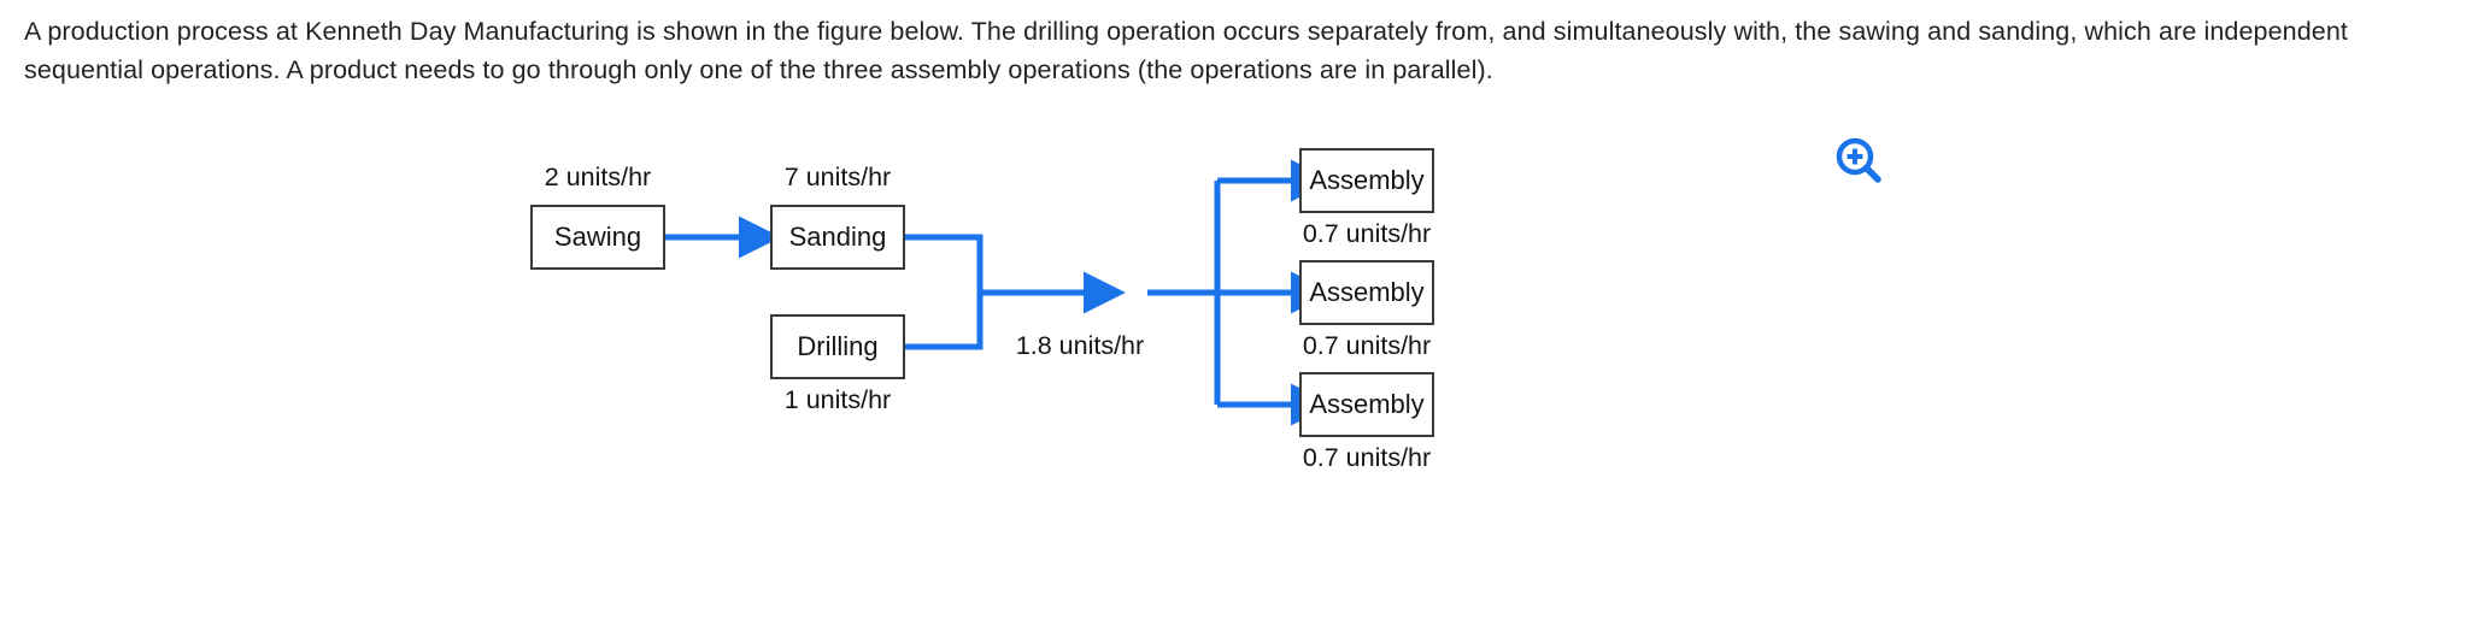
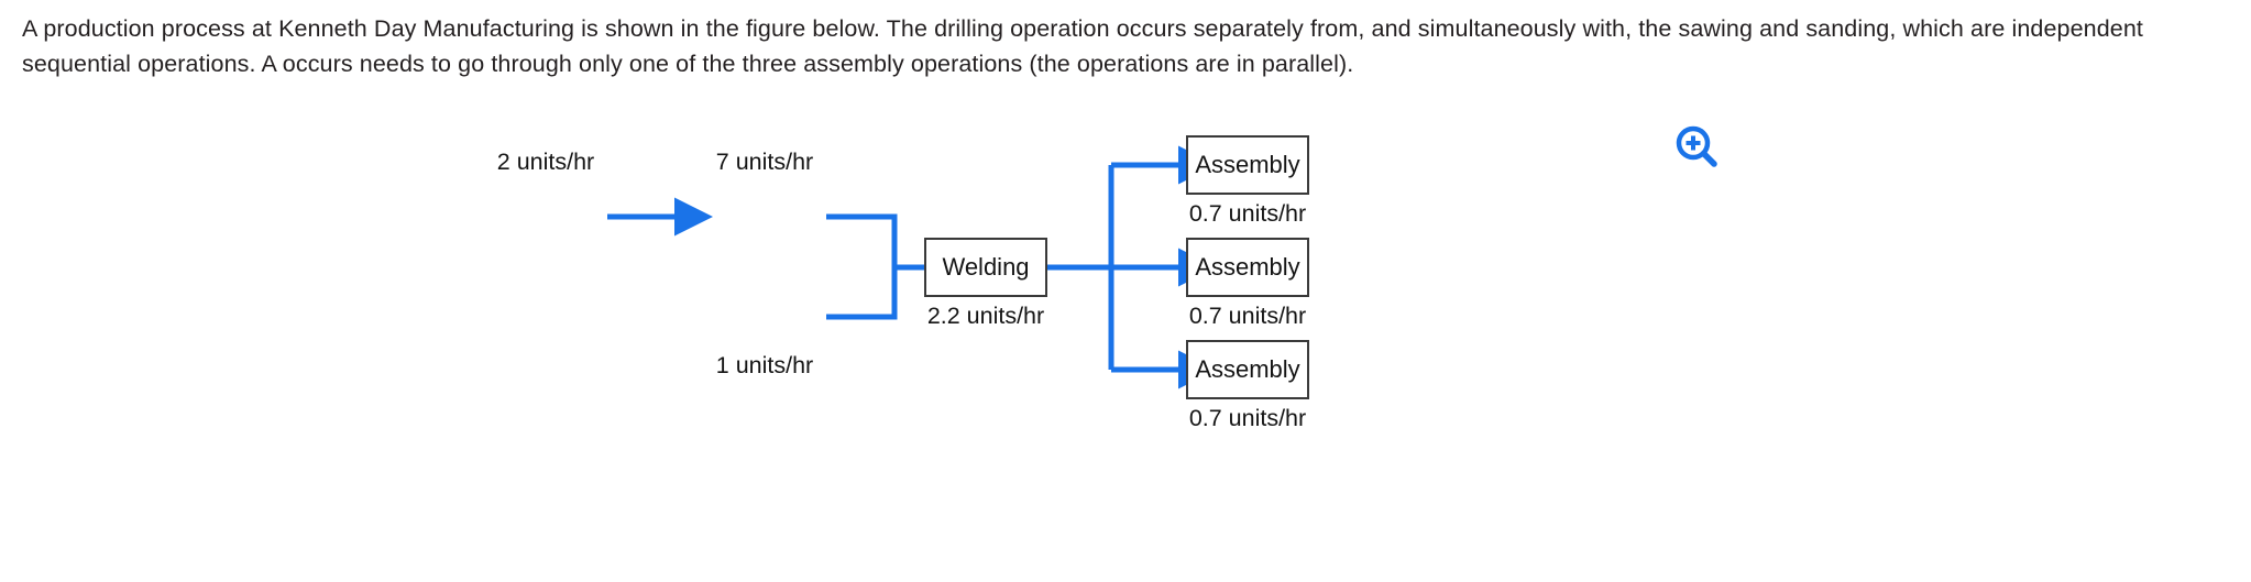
- A production process at Kenneth Day Manufacturing is shown in the figure below. The drilling operation occurs separately from, and simultaneously with, the sawing and sanding, which are independent sequential operations. A product needs to go through only one of the three assembly operations (the operations are in parallel).
+ A production process at Kenneth Day Manufacturing is shown in the figure below. The drilling operation occurs separately from, and simultaneously with, the sawing and sanding, which are independent sequential operations. A occurs needs to go through only one of the three assembly operations (the operations are in parallel).
  2 units/hr
- Sawing
  7 units/hr
- Sanding
- Drilling
  1 units/hr
+ Welding
- 1.8 units/hr
+ 2.2 units/hr
  Assembly
  0.7 units/hr
  Assembly
  0.7 units/hr
  Assembly
  0.7 units/hr
